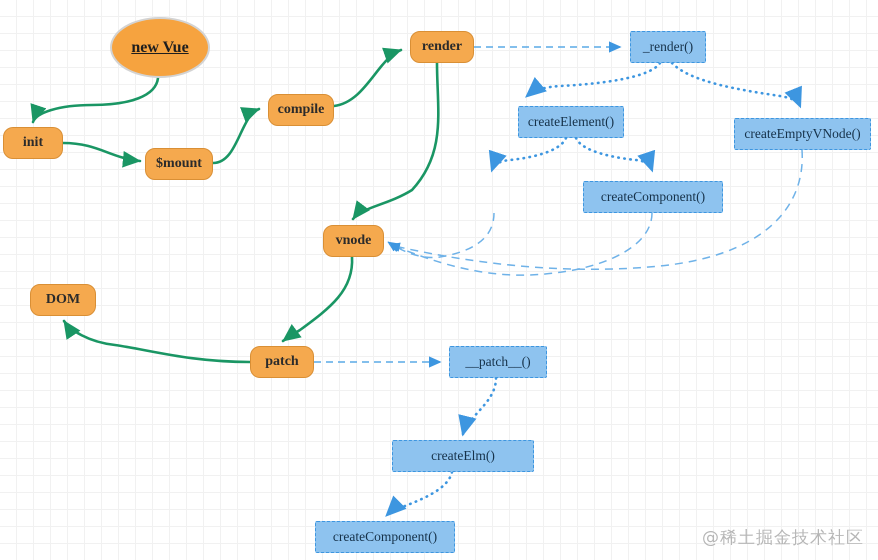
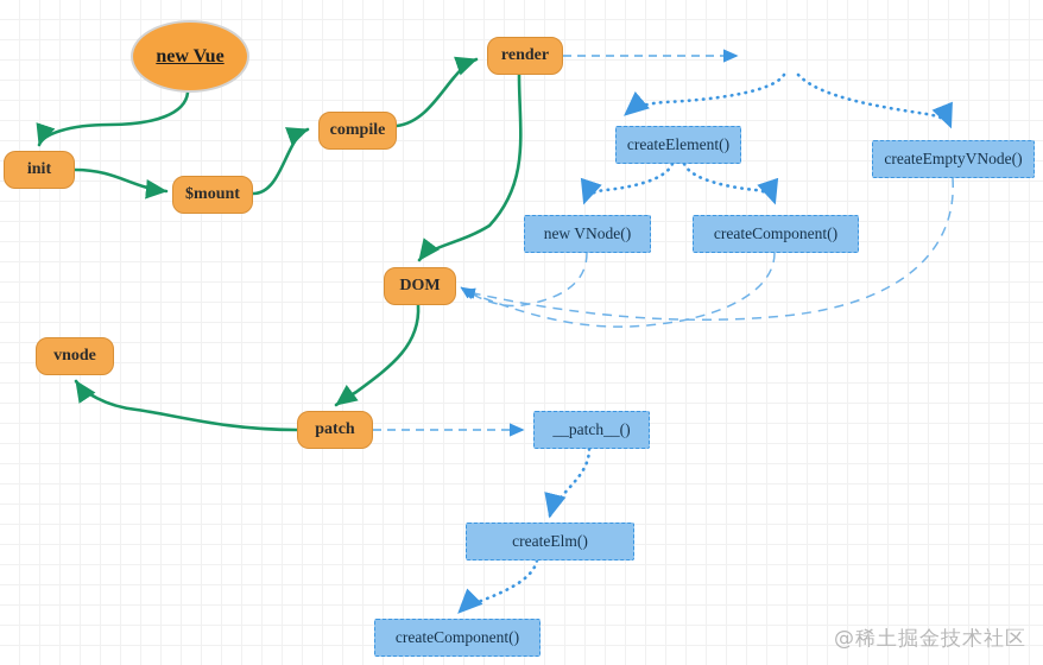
  new Vue
  init
  $mount
  compile
  render
- vnode
+ DOM
  patch
- DOM
+ vnode
- _render()
  createElement()
  createEmptyVNode()
+ new VNode()
  createComponent()
  __patch__()
  createElm()
  createComponent()
  @稀土掘金技术社区
